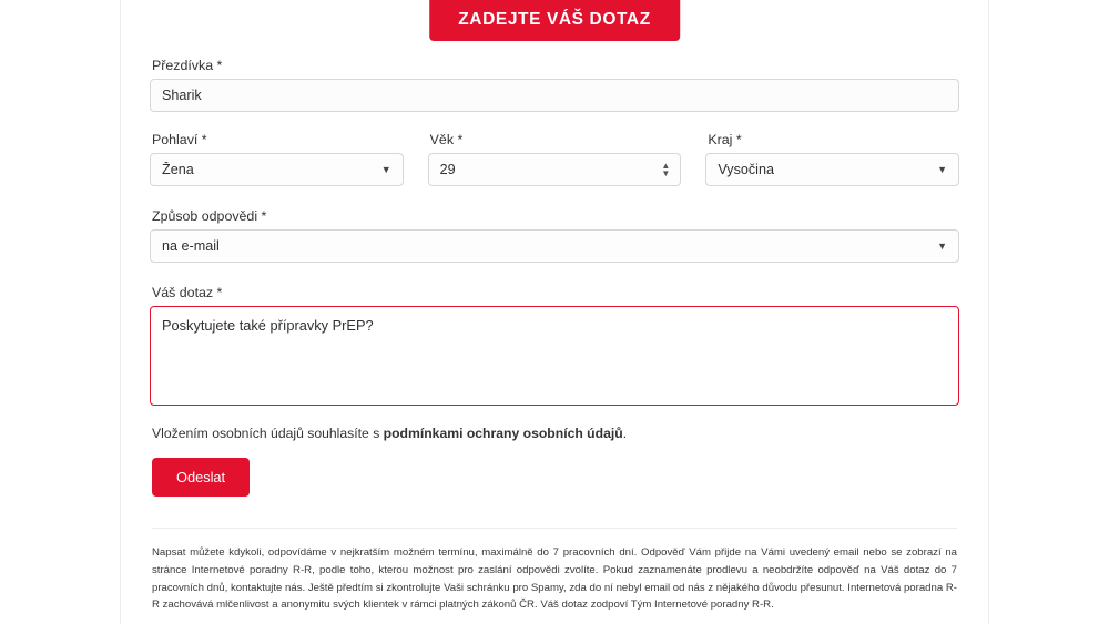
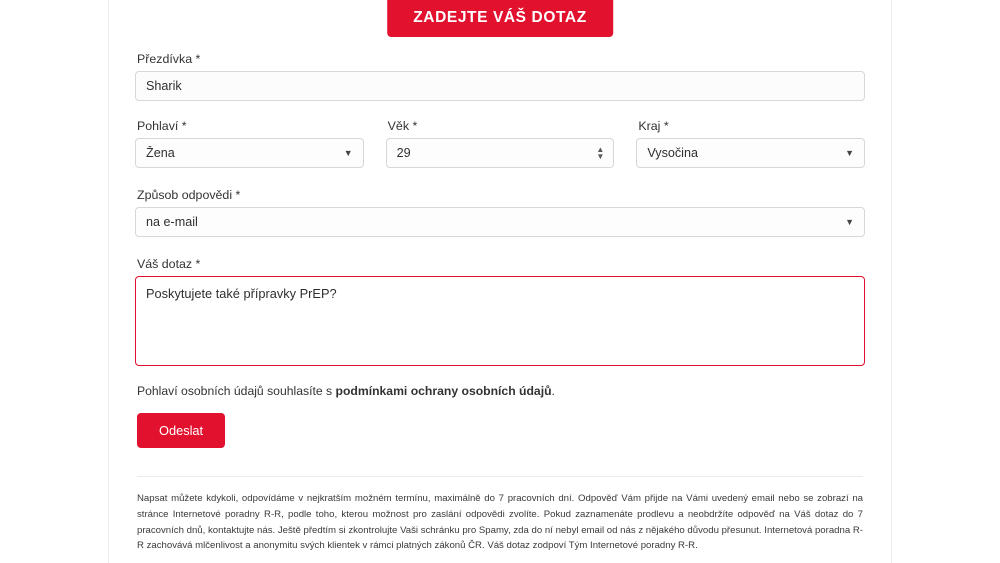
  ZADEJTE VÁŠ DOTAZ
  Přezdívka *
  Sharik
  Pohlaví *
  Žena
  ▼
  Věk *
  29
  ▲
  ▼
  Kraj *
  Vysočina
  ▼
  Způsob odpovědi *
  na e-mail
  ▼
  Váš dotaz *
  Poskytujete také přípravky PrEP?
- Vložením osobních údajů souhlasíte s podmínkami ochrany osobních údajů.
+ Pohlaví osobních údajů souhlasíte s podmínkami ochrany osobních údajů.
  Odeslat
  Napsat můžete kdykoli, odpovídáme v nejkratším možném termínu, maximálně do 7 pracovních dní. Odpověď Vám přijde na Vámi uvedený email nebo se zobrazí na stránce Internetové poradny R-R, podle toho, kterou možnost pro zaslání odpovědi zvolíte. Pokud zaznamenáte prodlevu a neobdržíte odpověď na Váš dotaz do 7 pracovních dnů, kontaktujte nás. Ještě předtím si zkontrolujte Vaši schránku pro Spamy, zda do ní nebyl email od nás z nějakého důvodu přesunut. Internetová poradna R-R zachovává mlčenlivost a anonymitu svých klientek v rámci platných zákonů ČR. Váš dotaz zodpoví Tým Internetové poradny R-R.
